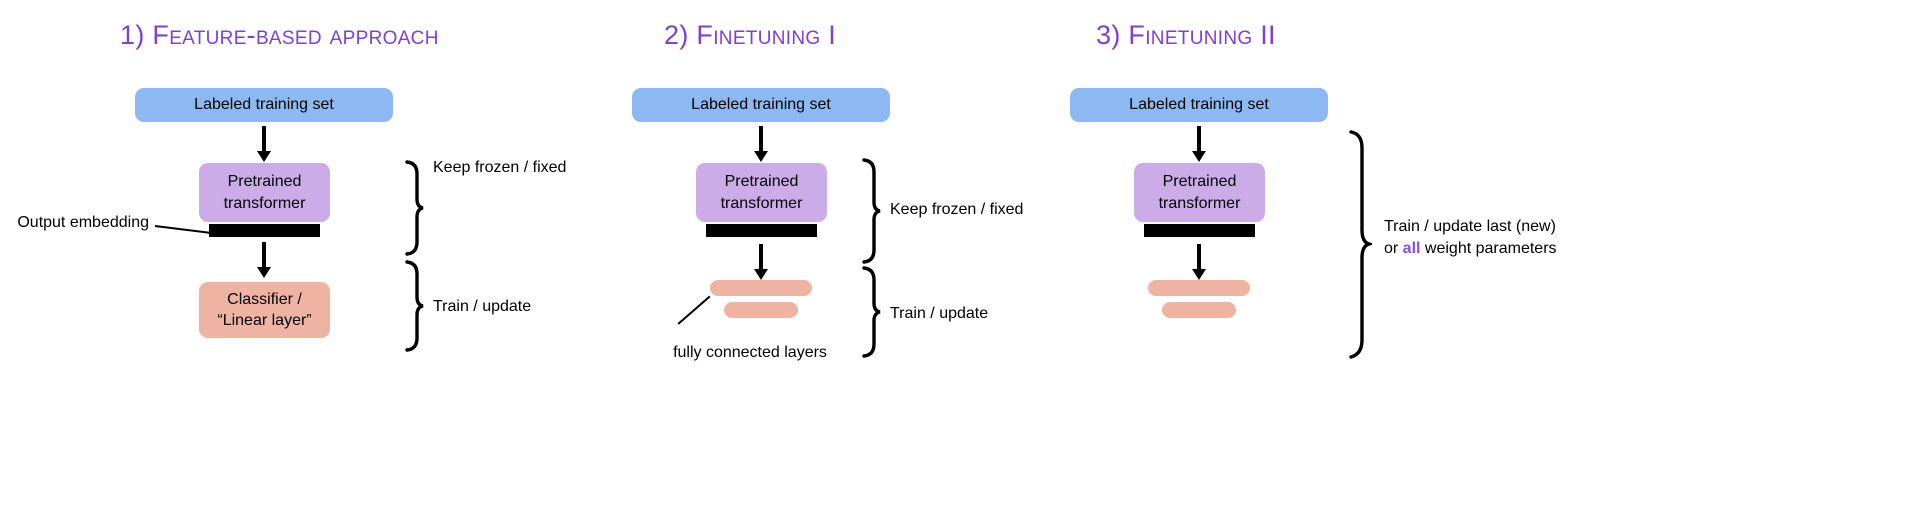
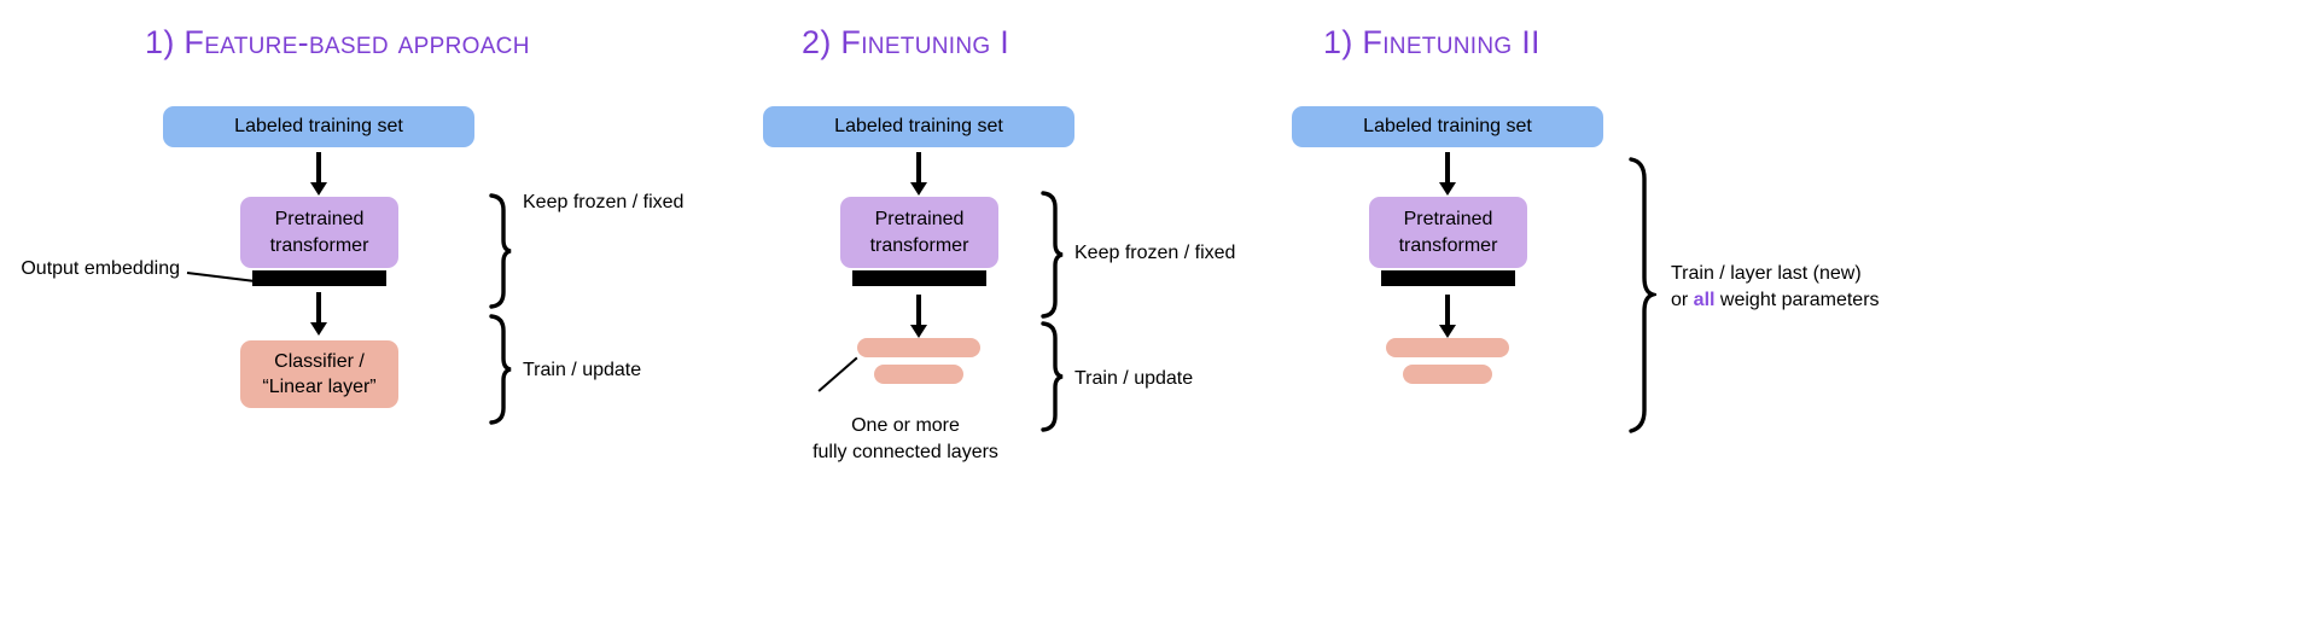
  1) Feature-based approach
  Labeled training set
  Pretrained
  transformer
  Output embedding
  Classifier /
  “Linear layer”
  Keep frozen / fixed
  Train / update
  2) Finetuning I
  Labeled training set
  Pretrained
  transformer
+ One or more
  fully connected layers
  Keep frozen / fixed
  Train / update
- 3) Finetuning II
+ 1) Finetuning II
  Labeled training set
  Pretrained
  transformer
- Train / update last (new)
+ Train / layer last (new)
  or all weight parameters
